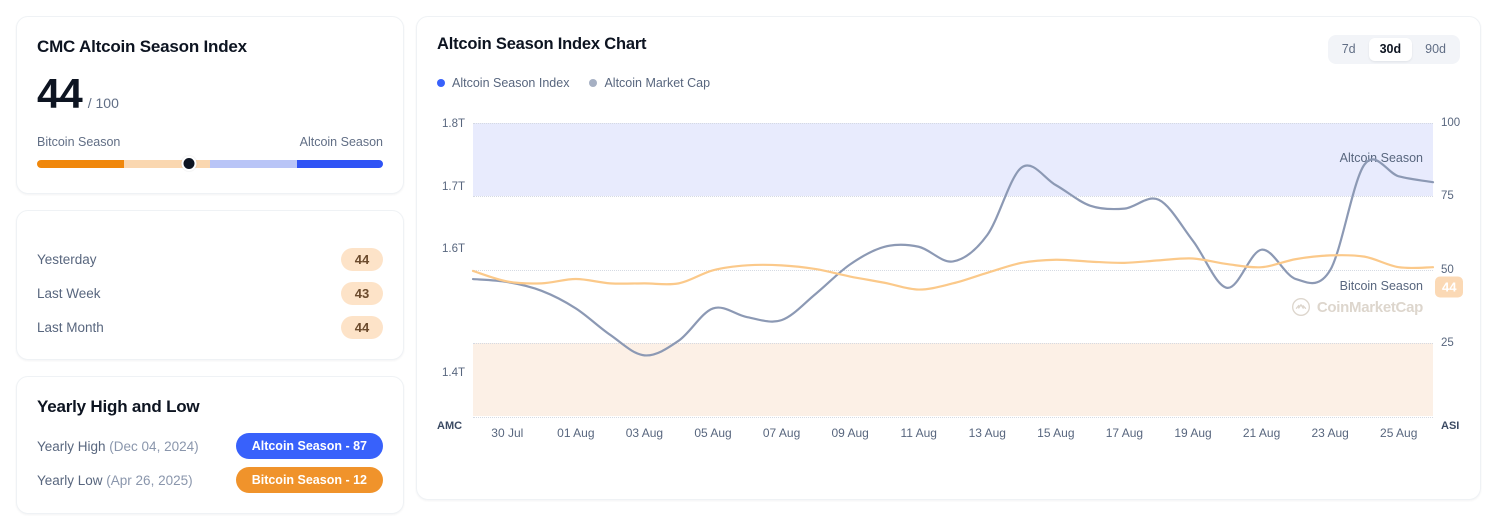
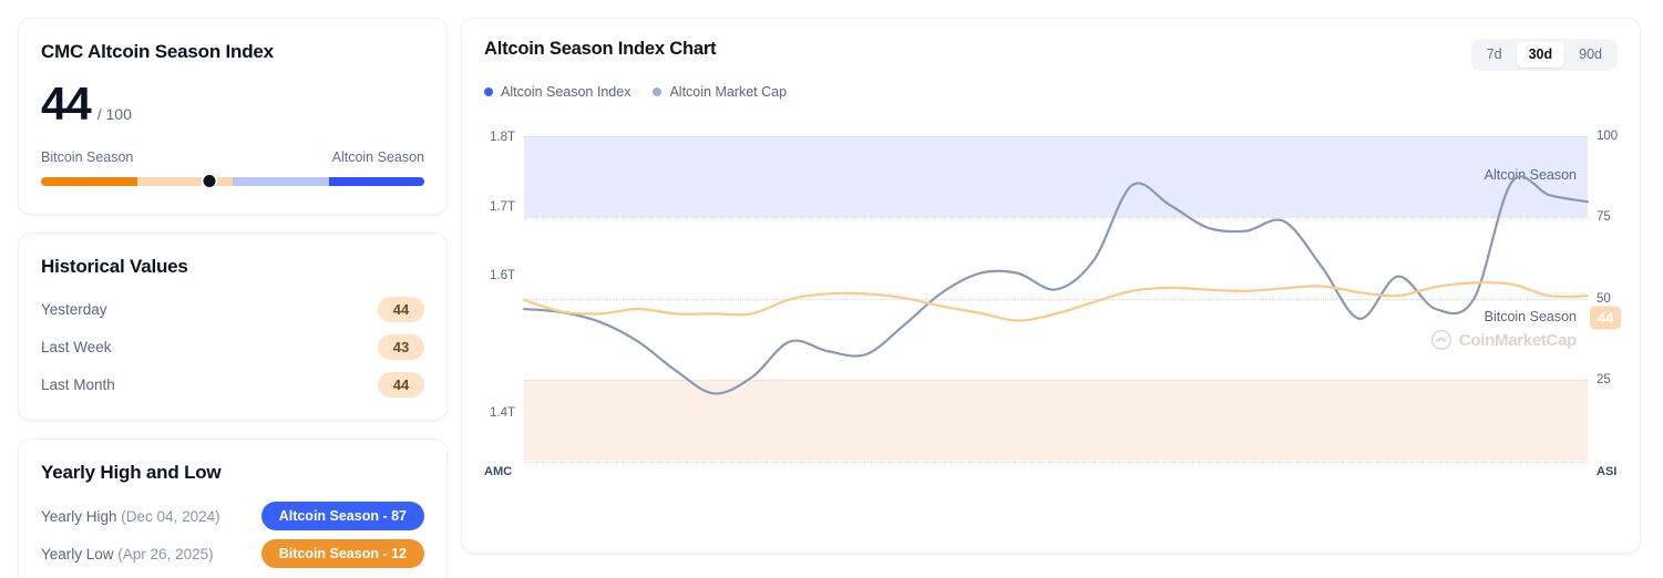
  CMC Altcoin Season Index
  44
  / 100
  Bitcoin Season
  Altcoin Season
+ Historical Values
  Yesterday
  44
  Last Week
  43
  Last Month
  44
  Yearly High and Low
  Yearly High (Dec 04, 2024)
  Altcoin Season - 87
  Yearly Low (Apr 26, 2025)
  Bitcoin Season - 12
  Altcoin Season Index Chart
  7d
  30d
  90d
  Altcoin Season Index
  Altcoin Market Cap
  Altcoi Season
  Bitcoin Season
  CoinMarketCap
  1.8T
  1.7T
  1.6T
  1.4T
  100
  75
  50
  25
  44
  AMC
  ASI
- 30 Jul
- 01 Aug
- 03 Aug
- 05 Aug
- 07 Aug
- 09 Aug
- 11 Aug
- 13 Aug
- 15 Aug
- 17 Aug
- 19 Aug
- 21 Aug
- 23 Aug
- 25 Aug
